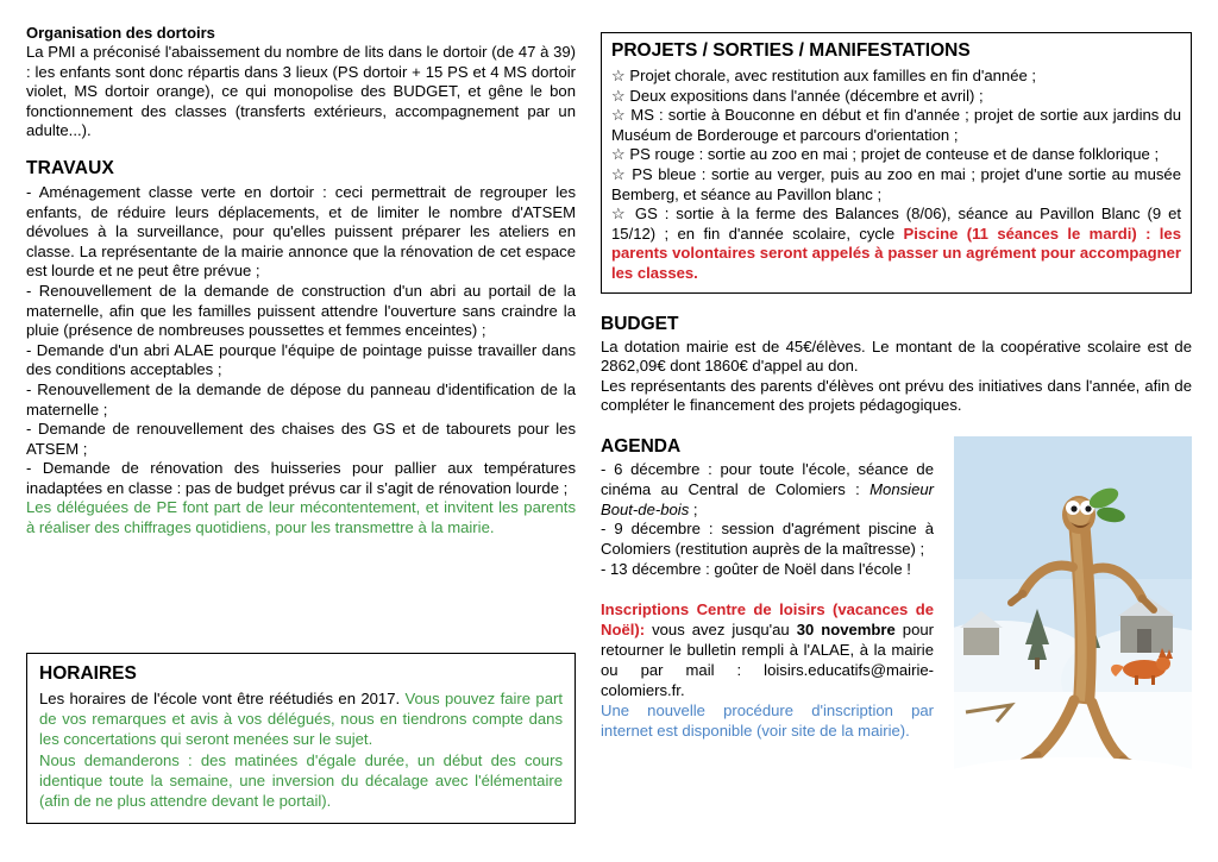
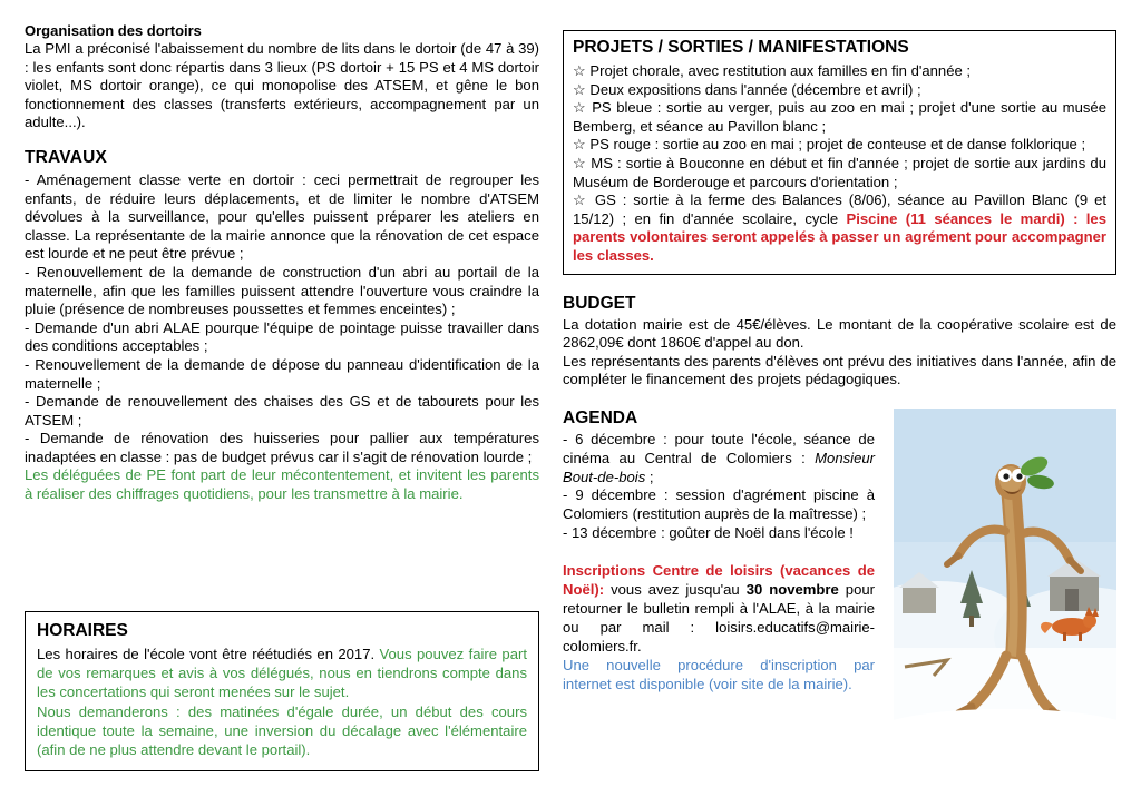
  Organisation des dortoirs
- La PMI a préconisé l'abaissement du nombre de lits dans le dortoir (de 47 à 39) : les enfants sont donc répartis dans 3 lieux (PS dortoir + 15 PS et 4 MS dortoir violet, MS dortoir orange), ce qui monopolise des BUDGET, et gêne le bon fonctionnement des classes (transferts extérieurs, accompagnement par un adulte...).
+ La PMI a préconisé l'abaissement du nombre de lits dans le dortoir (de 47 à 39) : les enfants sont donc répartis dans 3 lieux (PS dortoir + 15 PS et 4 MS dortoir violet, MS dortoir orange), ce qui monopolise des ATSEM, et gêne le bon fonctionnement des classes (transferts extérieurs, accompagnement par un adulte...).
  TRAVAUX
  - Aménagement classe verte en dortoir : ceci permettrait de regrouper les enfants, de réduire leurs déplacements, et de limiter le nombre d'ATSEM dévolues à la surveillance, pour qu'elles puissent préparer les ateliers en classe. La représentante de la mairie annonce que la rénovation de cet espace est lourde et ne peut être prévue ;
- - Renouvellement de la demande de construction d'un abri au portail de la maternelle, afin que les familles puissent attendre l'ouverture sans craindre la pluie (présence de nombreuses poussettes et femmes enceintes) ;
+ - Renouvellement de la demande de construction d'un abri au portail de la maternelle, afin que les familles puissent attendre l'ouverture vous craindre la pluie (présence de nombreuses poussettes et femmes enceintes) ;
  - Demande d'un abri ALAE pourque l'équipe de pointage puisse travailler dans des conditions acceptables ;
  - Renouvellement de la demande de dépose du panneau d'identification de la maternelle ;
  - Demande de renouvellement des chaises des GS et de tabourets pour les ATSEM ;
  - Demande de rénovation des huisseries pour pallier aux températures inadaptées en classe : pas de budget prévus car il s'agit de rénovation lourde ;
  Les déléguées de PE font part de leur mécontentement, et invitent les parents à réaliser des chiffrages quotidiens, pour les transmettre à la mairie.
  HORAIRES
  Les horaires de l'école vont être réétudiés en 2017. Vous pouvez faire part de vos remarques et avis à vos délégués, nous en tiendrons compte dans les concertations qui seront menées sur le sujet.
  Nous demanderons : des matinées d'égale durée, un début des cours identique toute la semaine, une inversion du décalage avec l'élémentaire (afin de ne plus attendre devant le portail).
  PROJETS / SORTIES / MANIFESTATIONS
  ☆ Projet chorale, avec restitution aux familles en fin d'année ;
  ☆ Deux expositions dans l'année (décembre et avril) ;
- ☆ MS : sortie à Bouconne en début et fin d'année ; projet de sortie aux jardins du Muséum de Borderouge et parcours d'orientation ;
+ ☆ PS bleue : sortie au verger, puis au zoo en mai ; projet d'une sortie au musée Bemberg, et séance au Pavillon blanc ;
  ☆ PS rouge : sortie au zoo en mai ; projet de conteuse et de danse folklorique ;
- ☆ PS bleue : sortie au verger, puis au zoo en mai ; projet d'une sortie au musée Bemberg, et séance au Pavillon blanc ;
+ ☆ MS : sortie à Bouconne en début et fin d'année ; projet de sortie aux jardins du Muséum de Borderouge et parcours d'orientation ;
  ☆ GS : sortie à la ferme des Balances (8/06), séance au Pavillon Blanc (9 et 15/12) ; en fin d'année scolaire, cycle Piscine (11 séances le mardi) : les parents volontaires seront appelés à passer un agrément pour accompagner les classes.
  BUDGET
  La dotation mairie est de 45€/élèves. Le montant de la coopérative scolaire est de 2862,09€ dont 1860€ d'appel au don.
  Les représentants des parents d'élèves ont prévu des initiatives dans l'année, afin de compléter le financement des projets pédagogiques.
  AGENDA
  - 6 décembre : pour toute l'école, séance de cinéma au Central de Colomiers : Monsieur Bout-de-bois ;
  - 9 décembre : session d'agrément piscine à Colomiers (restitution auprès de la maîtresse) ;
  - 13 décembre : goûter de Noël dans l'école !
  Inscriptions Centre de loisirs (vacances de Noël): vous avez jusqu'au 30 novembre pour retourner le bulletin rempli à l'ALAE, à la mairie ou par mail : loisirs.educatifs@mairie-colomiers.fr.
  Une nouvelle procédure d'inscription par internet est disponible (voir site de la mairie).
